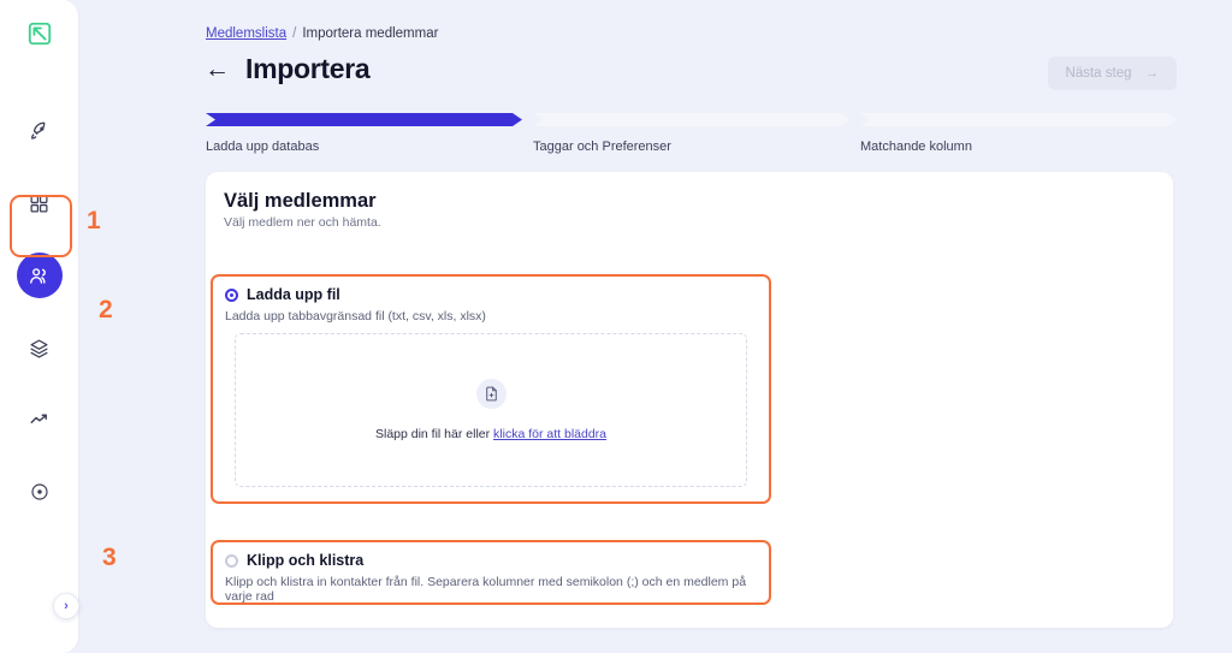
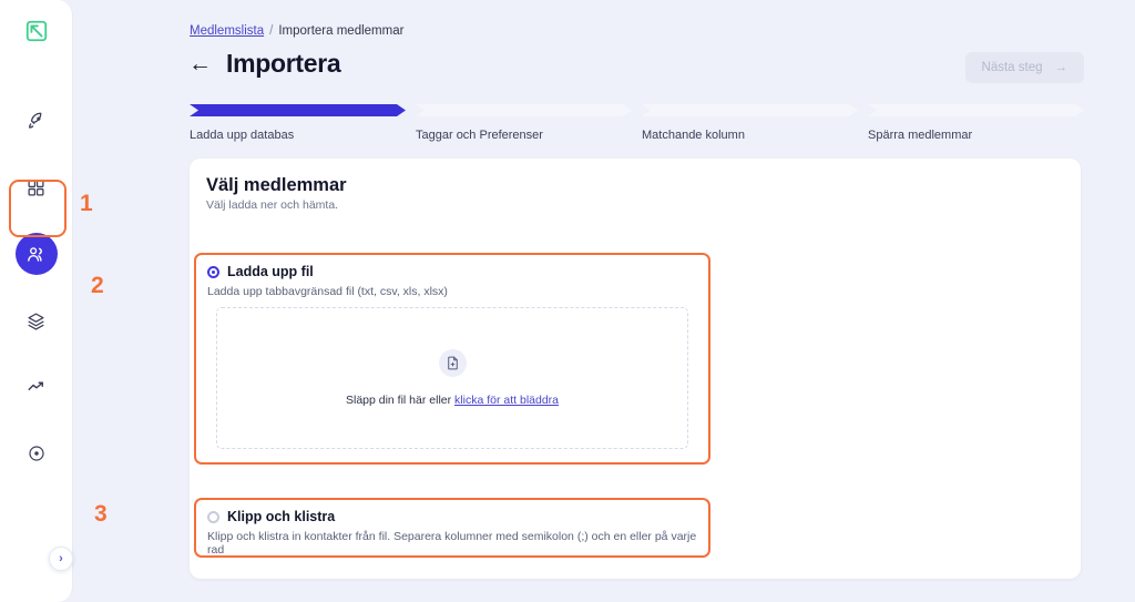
  ›
  Medlemslista / Importera medlemmar
  ←
  Importera
  Nästa steg
  →
  Ladda upp databas
  Taggar och Preferenser
  Matchande kolumn
+ Spärra medlemmar
  Välj medlemmar
- Välj medlem ner och hämta.
+ Välj ladda ner och hämta.
  Ladda upp fil
  Ladda upp tabbavgränsad fil (txt, csv, xls, xlsx)
  Släpp din fil här eller klicka för att bläddra
  Klipp och klistra
- Klipp och klistra in kontakter från fil. Separera kolumner med semikolon (;) och en medlem på varje rad
+ Klipp och klistra in kontakter från fil. Separera kolumner med semikolon (;) och en eller på varje rad
  1
  2
  3
